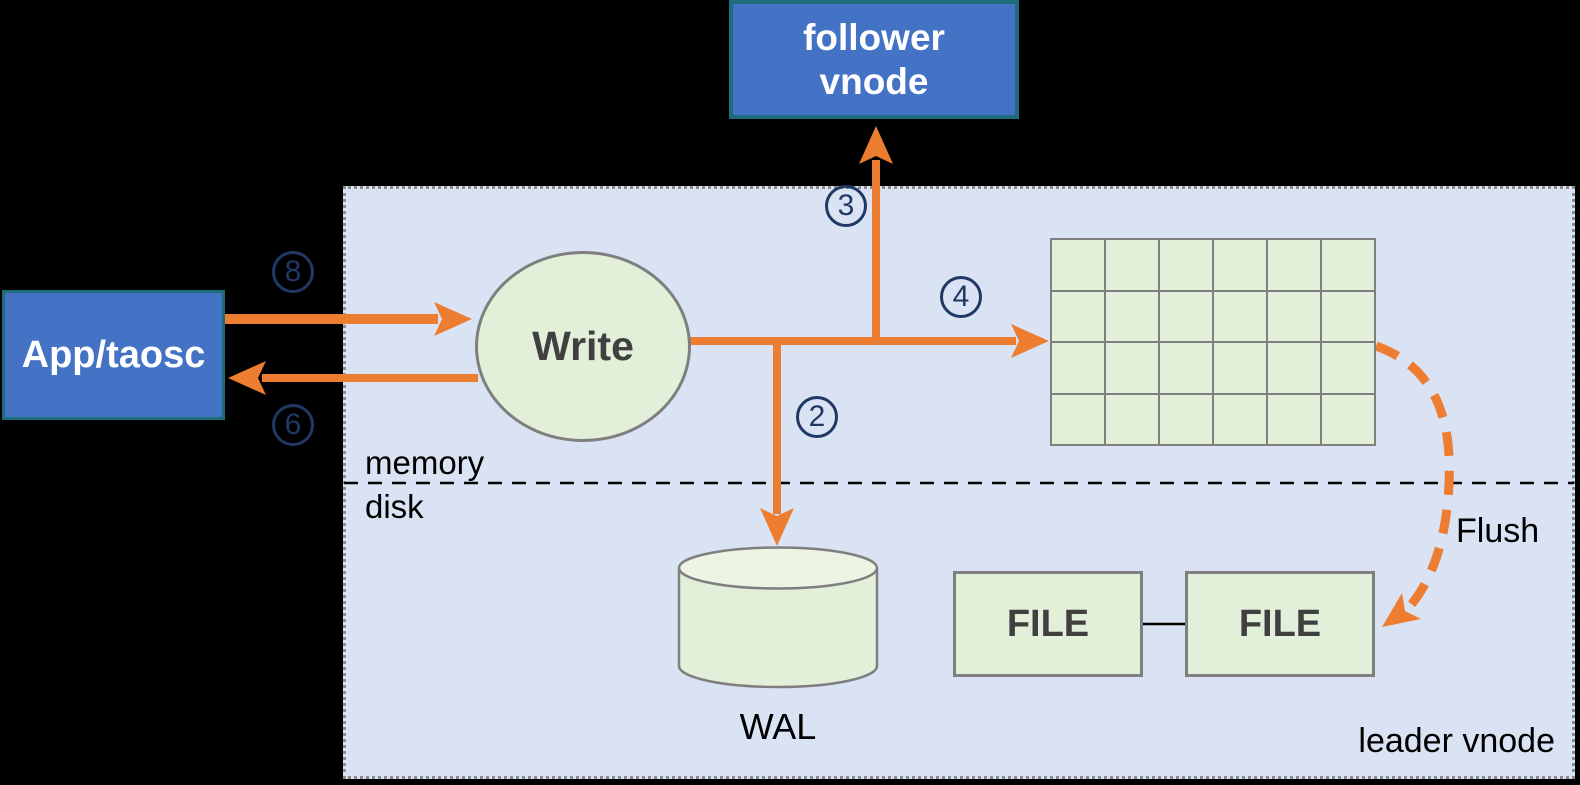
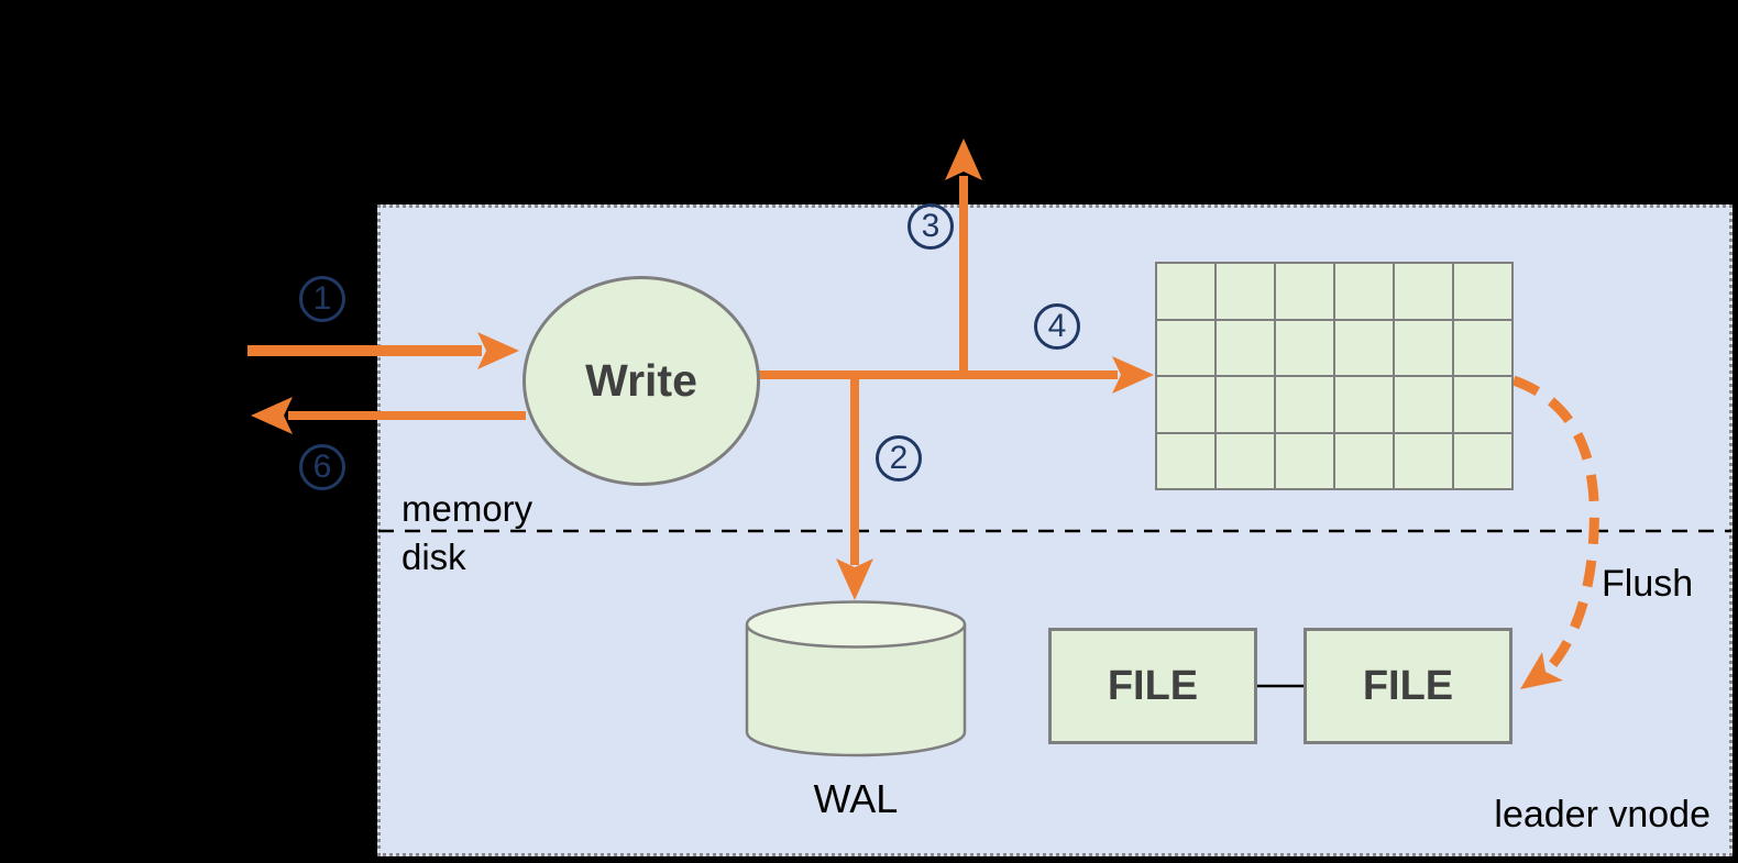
- follower
- vnode
- App/taosc
  Write
  FILE
  FILE
  memory
  disk
  WAL
  Flush
  leader vnode
- 8
+ 1
  2
  3
  4
  6
